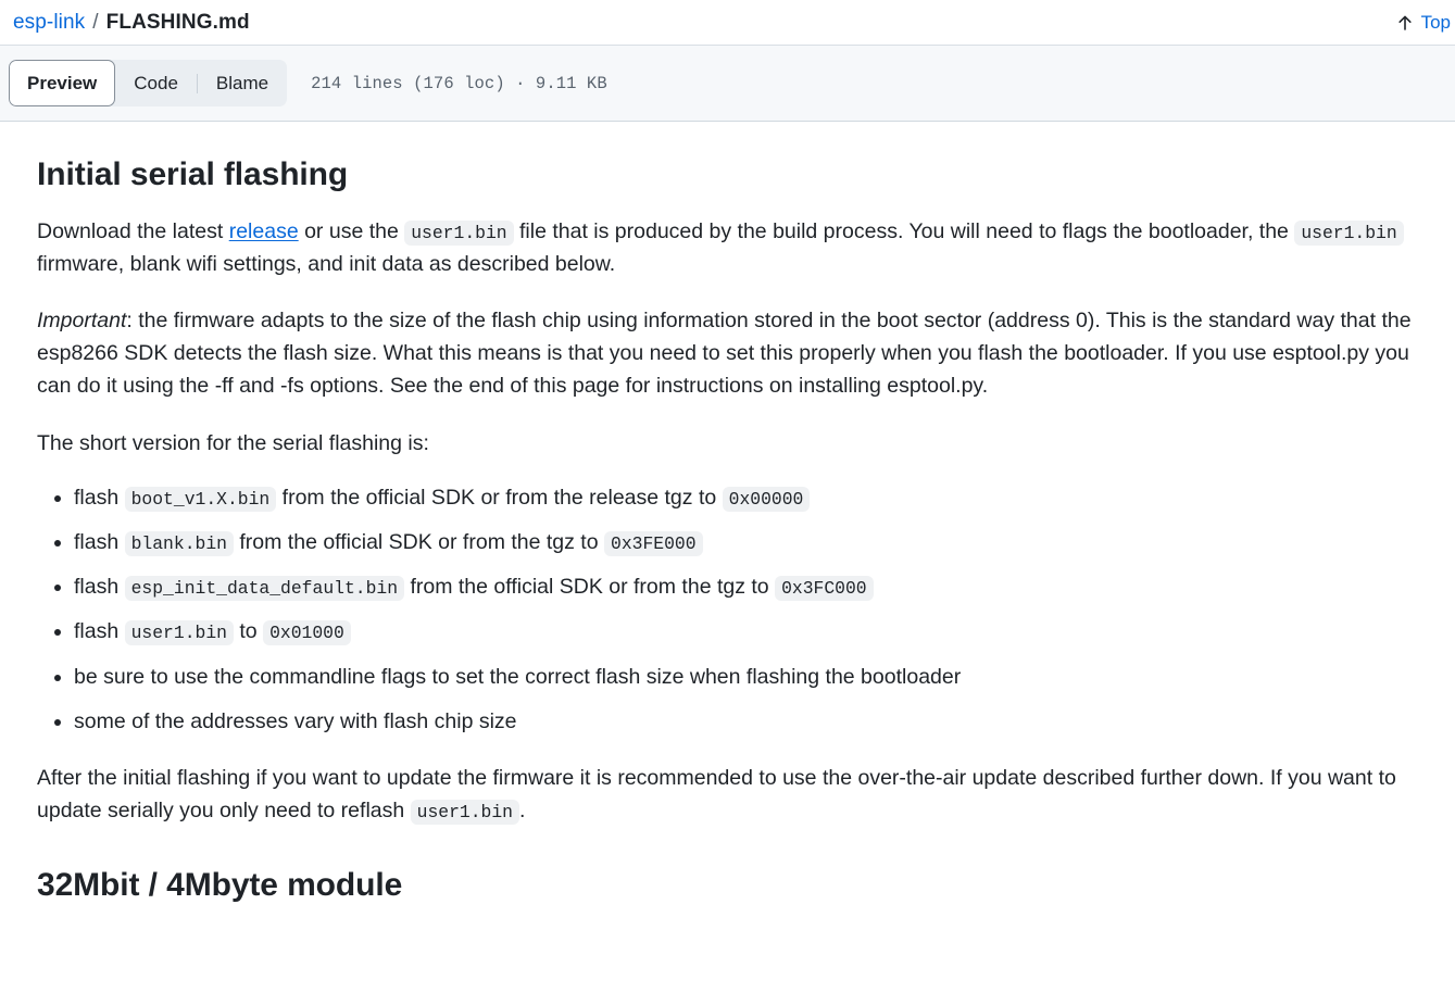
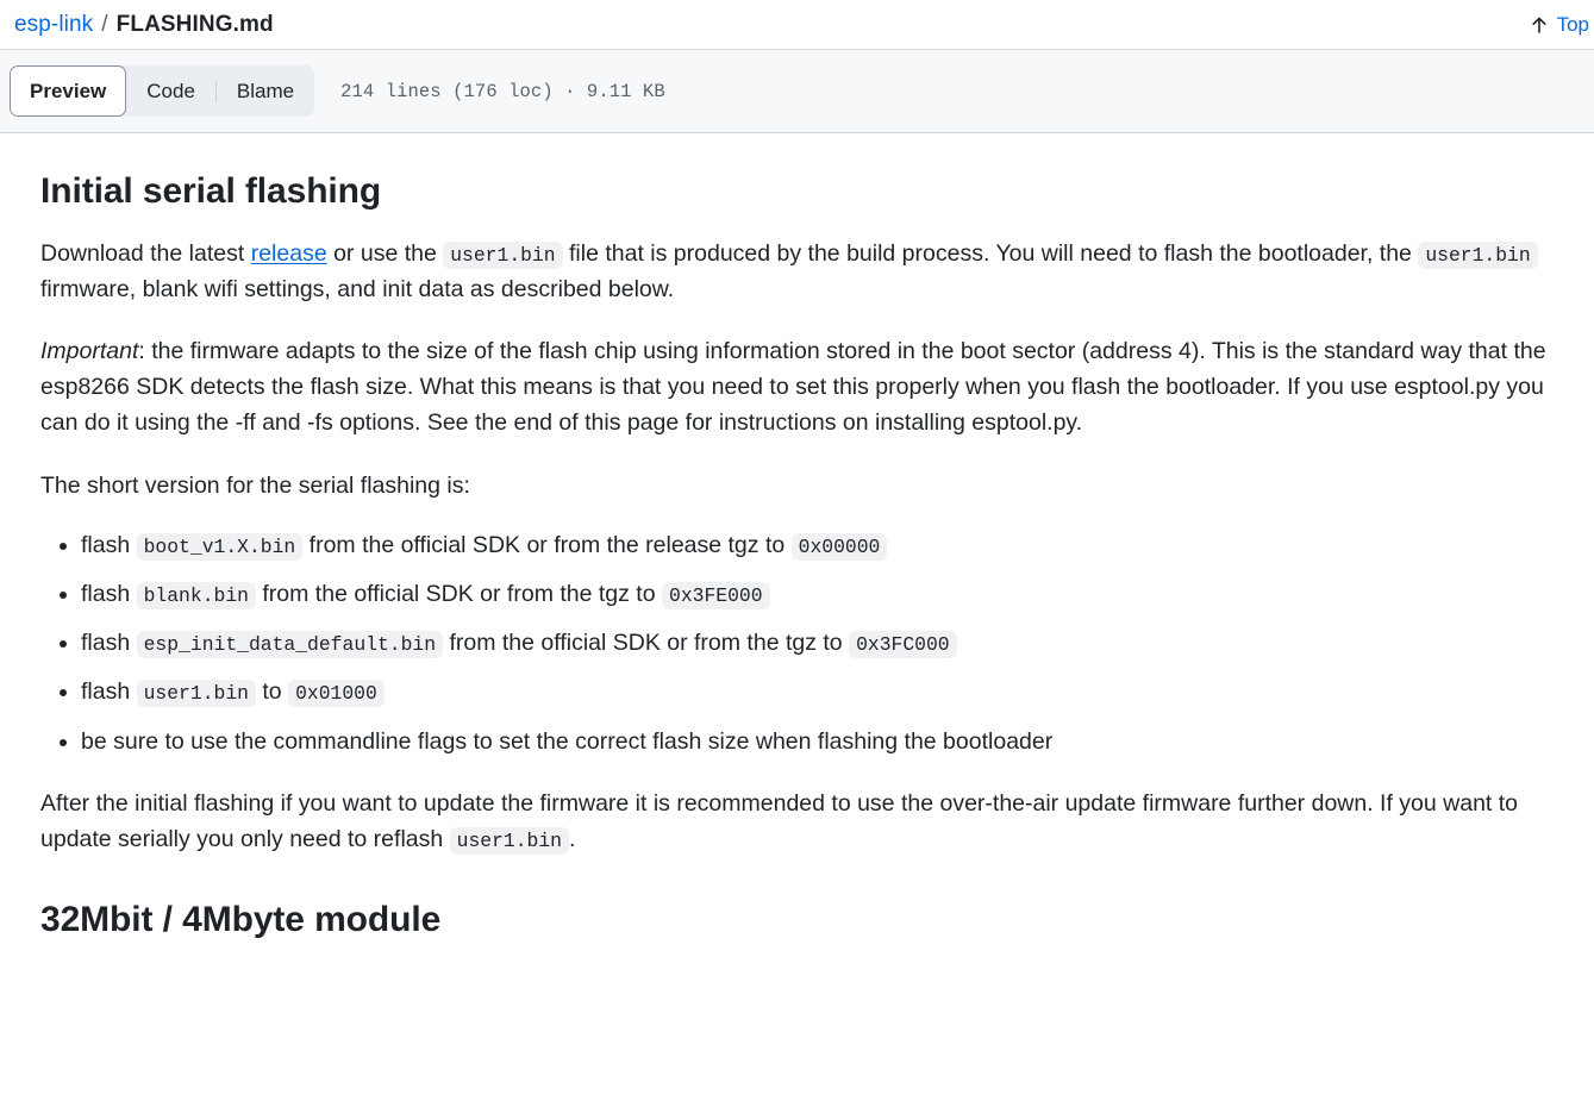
  esp-link
  /
  FLASHING.md
  Top
  Preview
  Code
  Blame
  214 lines (176 loc) · 9.11 KB
  Initial serial flashing
- Download the latest release or use the user1.bin file that is produced by the build process. You will need to flags the bootloader, the user1.bin firmware, blank wifi settings, and init data as described below.
+ Download the latest release or use the user1.bin file that is produced by the build process. You will need to flash the bootloader, the user1.bin firmware, blank wifi settings, and init data as described below.
- Important: the firmware adapts to the size of the flash chip using information stored in the boot sector (address 0). This is the standard way that the esp8266 SDK detects the flash size. What this means is that you need to set this properly when you flash the bootloader. If you use esptool.py you can do it using the -ff and -fs options. See the end of this page for instructions on installing esptool.py.
+ Important: the firmware adapts to the size of the flash chip using information stored in the boot sector (address 4). This is the standard way that the esp8266 SDK detects the flash size. What this means is that you need to set this properly when you flash the bootloader. If you use esptool.py you can do it using the -ff and -fs options. See the end of this page for instructions on installing esptool.py.
  The short version for the serial flashing is:
  flash boot_v1.X.bin from the official SDK or from the release tgz to 0x00000
  flash blank.bin from the official SDK or from the tgz to 0x3FE000
  flash esp_init_data_default.bin from the official SDK or from the tgz to 0x3FC000
  flash user1.bin to 0x01000
  be sure to use the commandline flags to set the correct flash size when flashing the bootloader
- some of the addresses vary with flash chip size
- After the initial flashing if you want to update the firmware it is recommended to use the over-the-air update described further down. If you want to update serially you only need to reflash user1.bin .
+ After the initial flashing if you want to update the firmware it is recommended to use the over-the-air update firmware further down. If you want to update serially you only need to reflash user1.bin .
  32Mbit / 4Mbyte module
